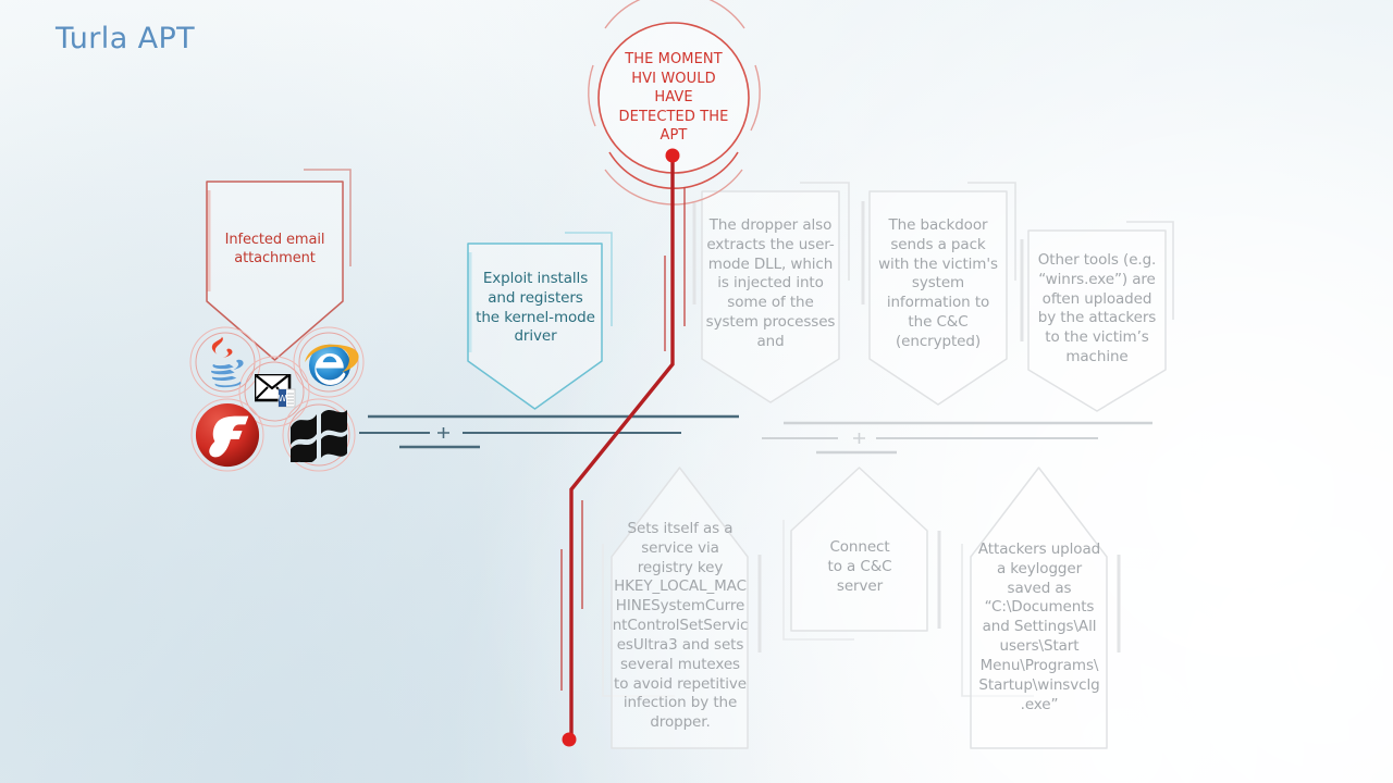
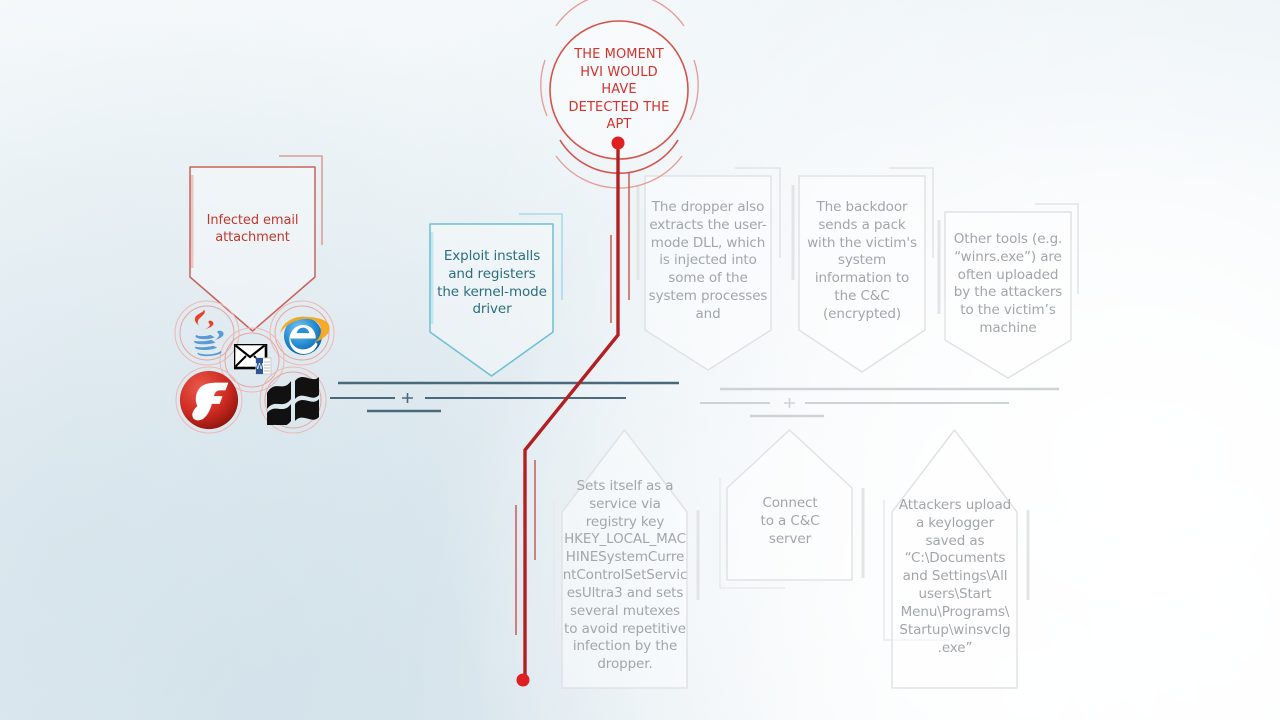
- Turla APT
  W
  THE MOMENT
  HVI WOULD
  HAVE
  DETECTED THE
  APT
  Infected email
  attachment
  Exploit installs
  and registers
  the kernel-mode
  driver
  The dropper also
  extracts the user-
  mode DLL, which
  is injected into
  some of the
  system processes
  and
  The backdoor
  sends a pack
  with the victim's
  system
  information to
  the C&C
  (encrypted)
  Other tools (e.g.
  “winrs.exe”) are
  often uploaded
  by the attackers
  to the victim’s
  machine
  Sets itself as a
  service via
  registry key
  HKEY_LOCAL_MAC
  HINESystemCurre
  ntControlSetServic
  esUltra3 and sets
  several mutexes
  to avoid repetitive
  infection by the
  dropper.
  Connect
  to a C&C
  server
  Attackers upload
  a keylogger
  saved as
  “C:\Documents
  and Settings\All
  users\Start
  Menu\Programs\
  Startup\winsvclg
  .exe”
